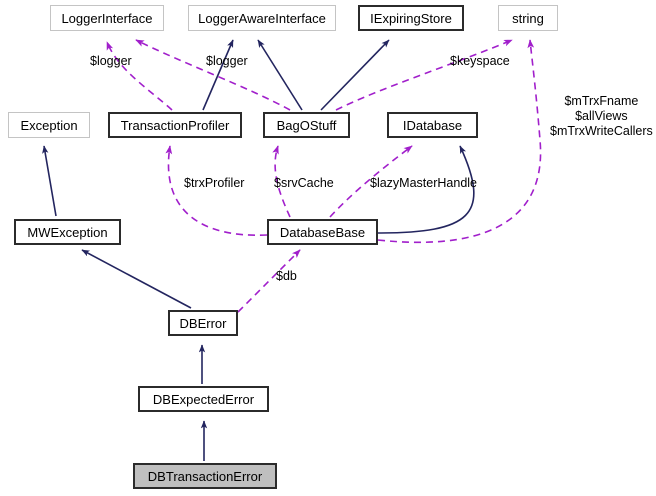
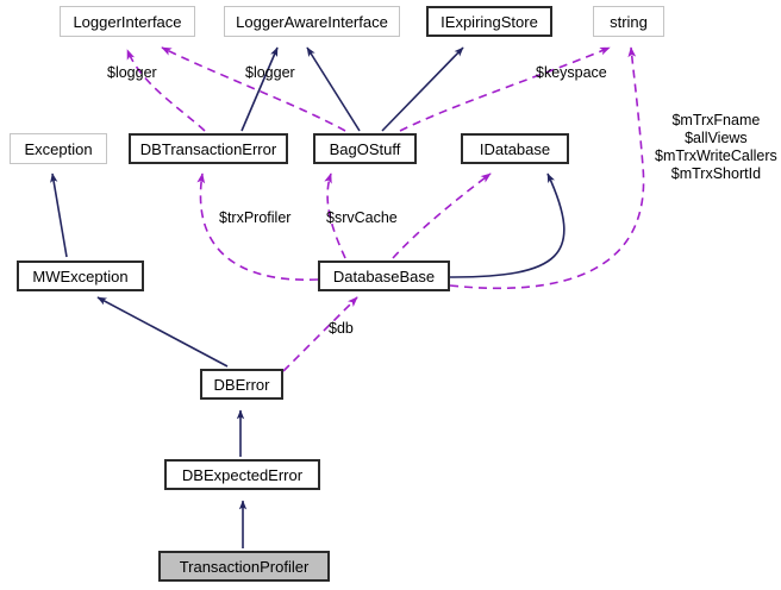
  LoggerInterface
  LoggerAwareInterface
  IExpiringStore
  string
  Exception
- TransactionProfiler
+ DBTransactionError
  BagOStuff
  IDatabase
  MWException
  DatabaseBase
  DBError
  DBExpectedError
- DBTransactionError
+ TransactionProfiler
  $logger
  $logger
  $keyspace
  $trxProfiler
  $srvCache
- $lazyMasterHandle
  $db
  $mTrxFname
  $allViews
  $mTrxWriteCallers
+ $mTrxShortId
